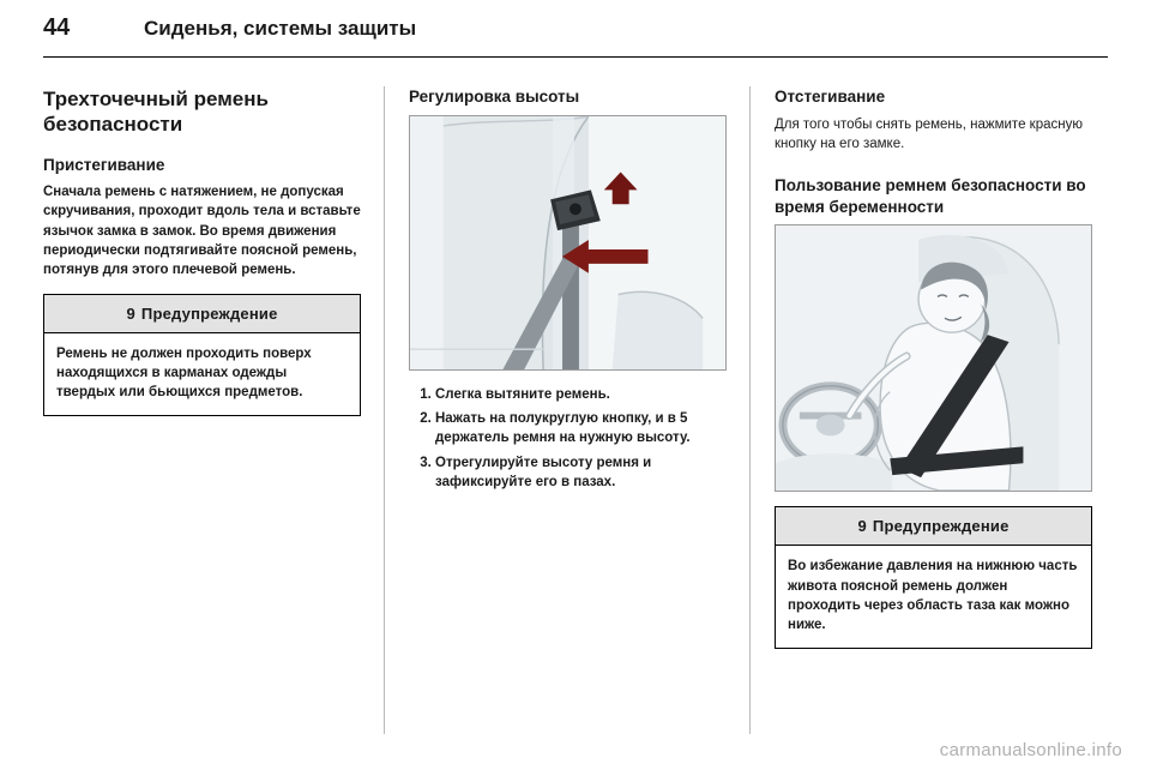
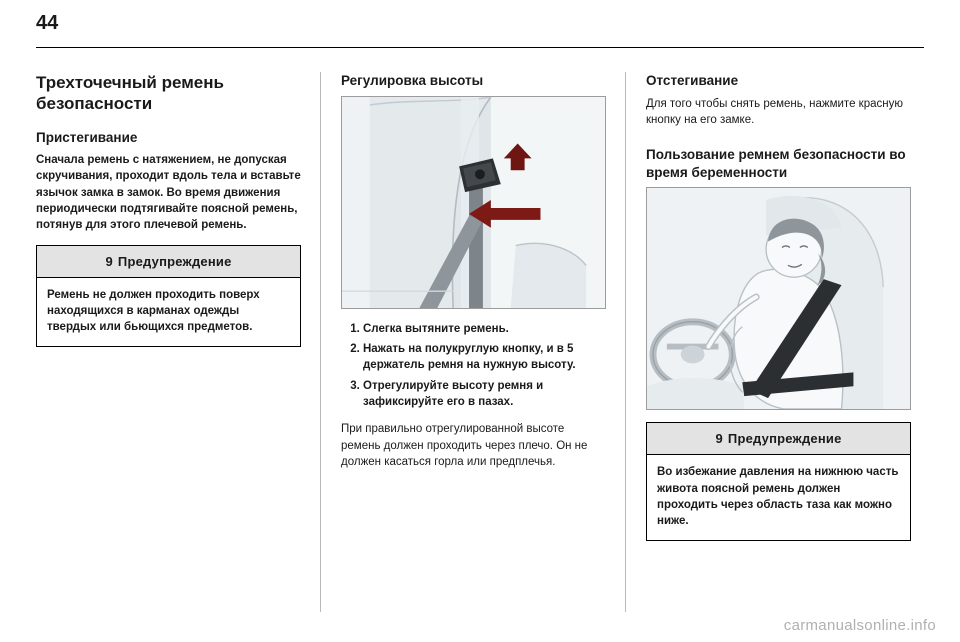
  44
- Сиденья, системы защиты
  Трехточечный ремень безопасности
  Пристегивание
  Сначала ремень с натяжением, не допуская скручивания, проходит вдоль тела и вставьте язычок замка в замок. Во время движения периодически подтягивайте поясной ремень, потянув для этого плечевой ремень.
  9 Предупреждение
  Ремень не должен проходить поверх находящихся в карманах одежды твердых или бьющихся предметов.
  Регулировка высоты
  Слегка вытяните ремень.
  Нажать на полукруглую кнопку, и в 5 держатель ремня на нужную высоту.
  Отрегулируйте высоту ремня и зафиксируйте его в пазах.
+ При правильно отрегулированной высоте ремень должен проходить через плечо. Он не должен касаться горла или предплечья.
  Отстегивание
  Для того чтобы снять ремень, нажмите красную кнопку на его замке.
  Пользование ремнем безопасности во время беременности
  9 Предупреждение
  Во избежание давления на нижнюю часть живота поясной ремень должен проходить через область таза как можно ниже.
  carmanualsonline.info
